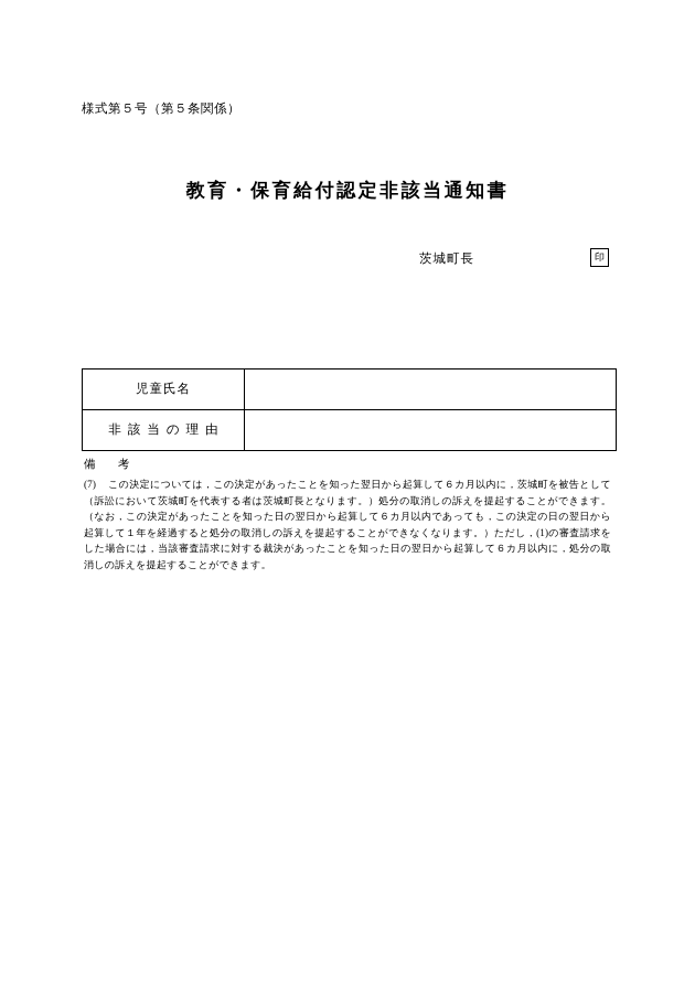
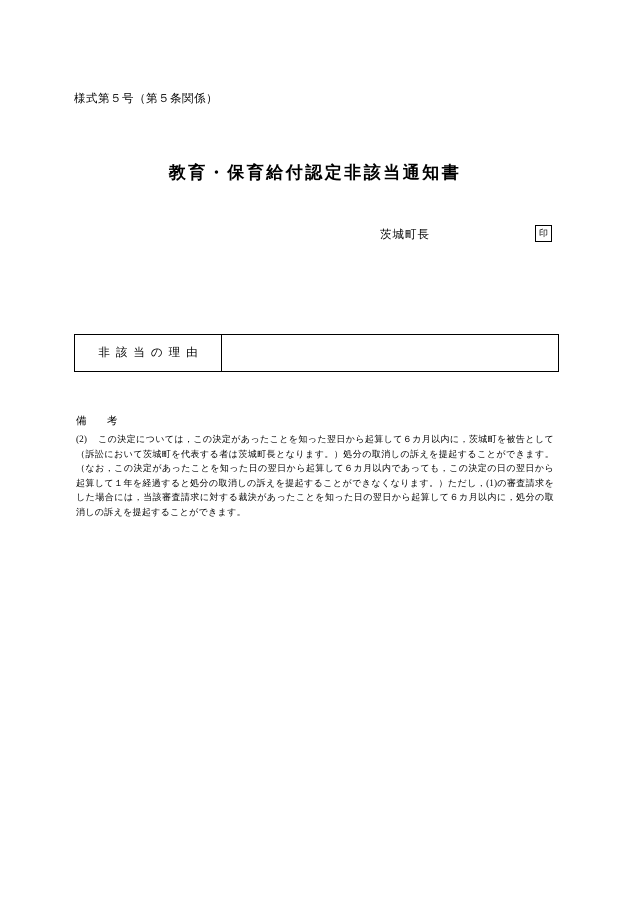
  様式第５号（第５条関係）
  教育・保育給付認定非該当通知書
  茨城町長
  印
- 児童氏名
  非該当の理由
  備 考
- (7) この決定については，この決定があったことを知った翌日から起算して６カ月以内に，茨城町を被告として（訴訟において茨城町を代表する者は茨城町長となります。）処分の取消しの訴えを提起することができます。（なお，この決定があったことを知った日の翌日から起算して６カ月以内であっても，この決定の日の翌日から起算して１年を経過すると処分の取消しの訴えを提起することができなくなります。）ただし，(1)の審査請求をした場合には，当該審査請求に対する裁決があったことを知った日の翌日から起算して６カ月以内に，処分の取消しの訴えを提起することができます。
+ (2) この決定については，この決定があったことを知った翌日から起算して６カ月以内に，茨城町を被告として（訴訟において茨城町を代表する者は茨城町長となります。）処分の取消しの訴えを提起することができます。（なお，この決定があったことを知った日の翌日から起算して６カ月以内であっても，この決定の日の翌日から起算して１年を経過すると処分の取消しの訴えを提起することができなくなります。）ただし，(1)の審査請求をした場合には，当該審査請求に対する裁決があったことを知った日の翌日から起算して６カ月以内に，処分の取消しの訴えを提起することができます。
